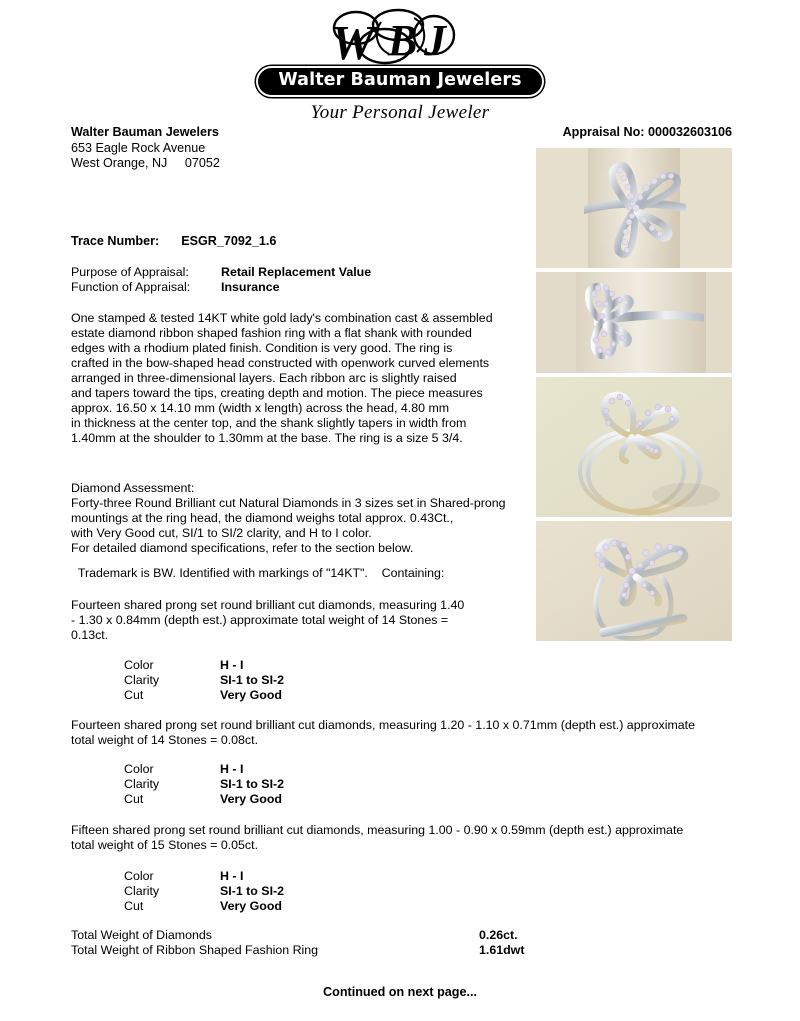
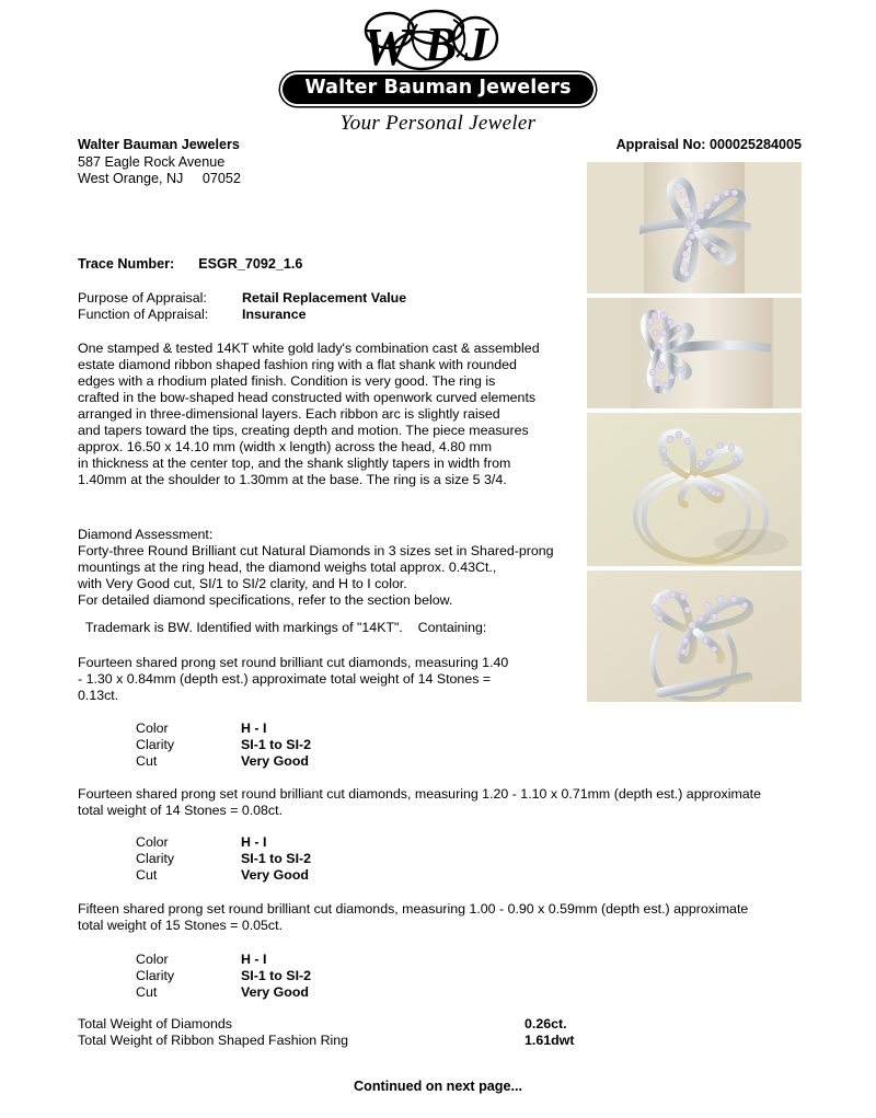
  W
  B
  J
  Walter Bauman Jewelers
  Your Personal Jeweler
  Walter Bauman Jewelers
- 653 Eagle Rock Avenue
+ 587 Eagle Rock Avenue
  West Orange, NJ 07052
- Appraisal No: 000032603106
+ Appraisal No: 000025284005
  Trace Number: ESGR_7092_1.6
  Purpose of Appraisal:	Retail Replacement Value
  Function of Appraisal:	Insurance
  One stamped & tested 14KT white gold lady's combination cast & assembled
  estate diamond ribbon shaped fashion ring with a flat shank with rounded
  edges with a rhodium plated finish. Condition is very good. The ring is
  crafted in the bow-shaped head constructed with openwork curved elements
  arranged in three-dimensional layers. Each ribbon arc is slightly raised
  and tapers toward the tips, creating depth and motion. The piece measures
  approx. 16.50 x 14.10 mm (width x length) across the head, 4.80 mm
  in thickness at the center top, and the shank slightly tapers in width from
  1.40mm at the shoulder to 1.30mm at the base. The ring is a size 5 3/4.
  Diamond Assessment:
  Forty-three Round Brilliant cut Natural Diamonds in 3 sizes set in Shared-prong
  mountings at the ring head, the diamond weighs total approx. 0.43Ct.,
  with Very Good cut, SI/1 to SI/2 clarity, and H to I color.
  For detailed diamond specifications, refer to the section below.
  Trademark is BW. Identified with markings of "14KT". Containing:
  Fourteen shared prong set round brilliant cut diamonds, measuring 1.40
  - 1.30 x 0.84mm (depth est.) approximate total weight of 14 Stones =
  0.13ct.
  Color	H - I
  Clarity	SI-1 to SI-2
  Cut	Very Good
  Fourteen shared prong set round brilliant cut diamonds, measuring 1.20 - 1.10 x 0.71mm (depth est.) approximate
  total weight of 14 Stones = 0.08ct.
  Color	H - I
  Clarity	SI-1 to SI-2
  Cut	Very Good
  Fifteen shared prong set round brilliant cut diamonds, measuring 1.00 - 0.90 x 0.59mm (depth est.) approximate
  total weight of 15 Stones = 0.05ct.
  Color	H - I
  Clarity	SI-1 to SI-2
  Cut	Very Good
  Total Weight of Diamonds
  0.26ct.
  Total Weight of Ribbon Shaped Fashion Ring
  1.61dwt
  Continued on next page...
